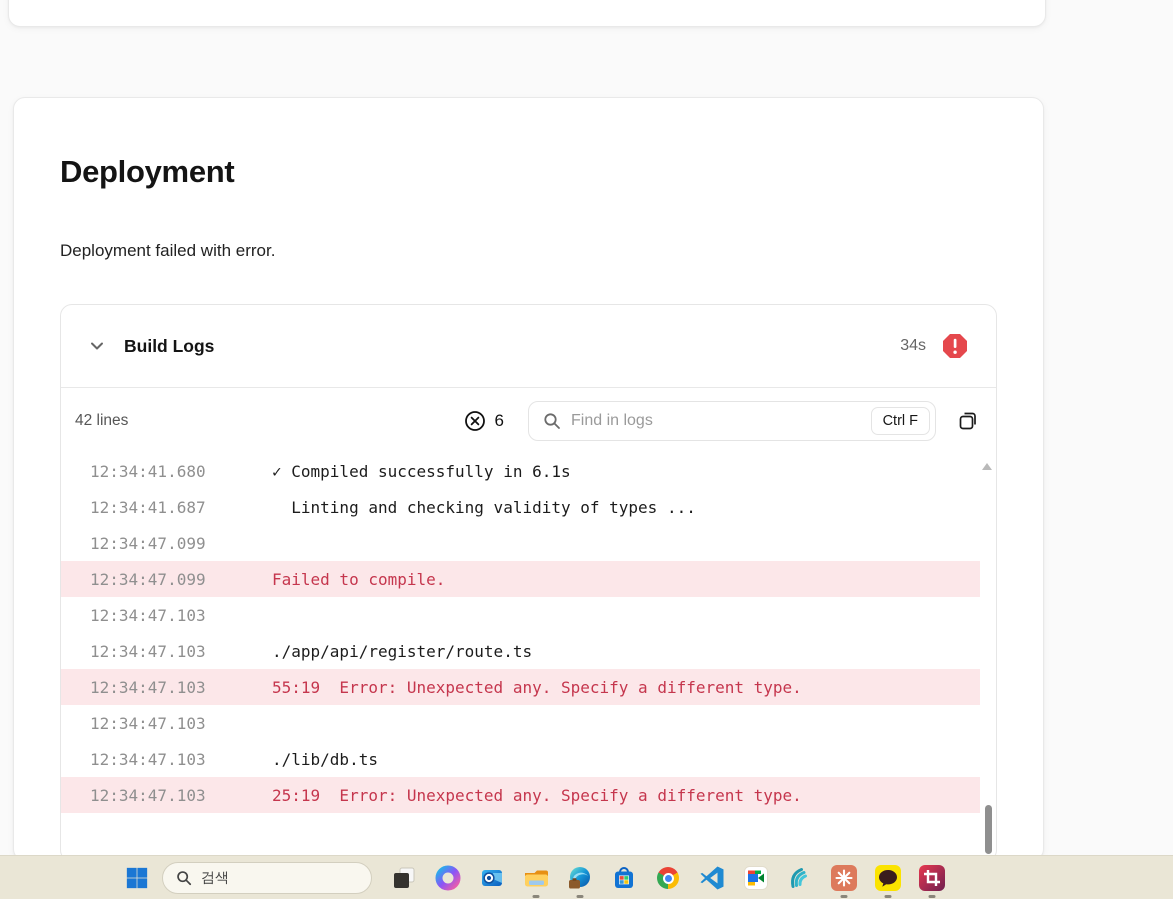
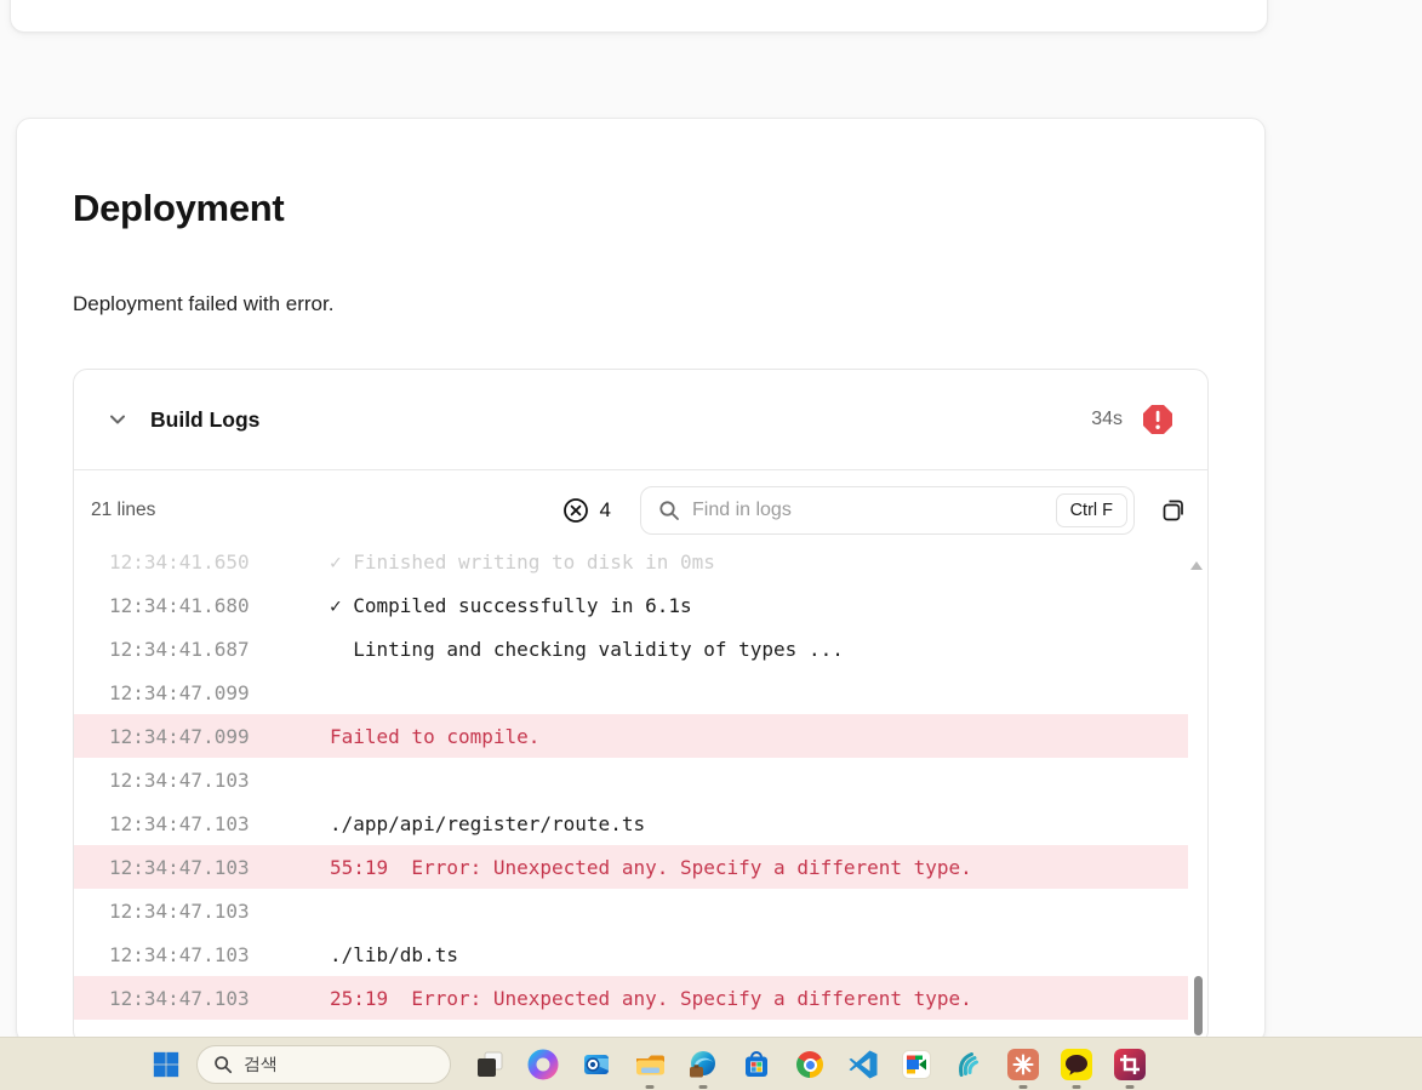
  Deployment
  Deployment failed with error.
  Build Logs
  34s
- 42 lines
+ 21 lines
- 6
+ 4
  Find in logs
  Ctrl F
+ 12:34:41.650
+ ✓ Finished writing to disk in 0ms
  12:34:41.680
  ✓ Compiled successfully in 6.1s
  12:34:41.687
  Linting and checking validity of types ...
  12:34:47.099
  12:34:47.099
  Failed to compile.
  12:34:47.103
  12:34:47.103
  ./app/api/register/route.ts
  12:34:47.103
  55:19 Error: Unexpected any. Specify a different type.
  12:34:47.103
  12:34:47.103
  ./lib/db.ts
  12:34:47.103
  25:19 Error: Unexpected any. Specify a different type.
  검색
